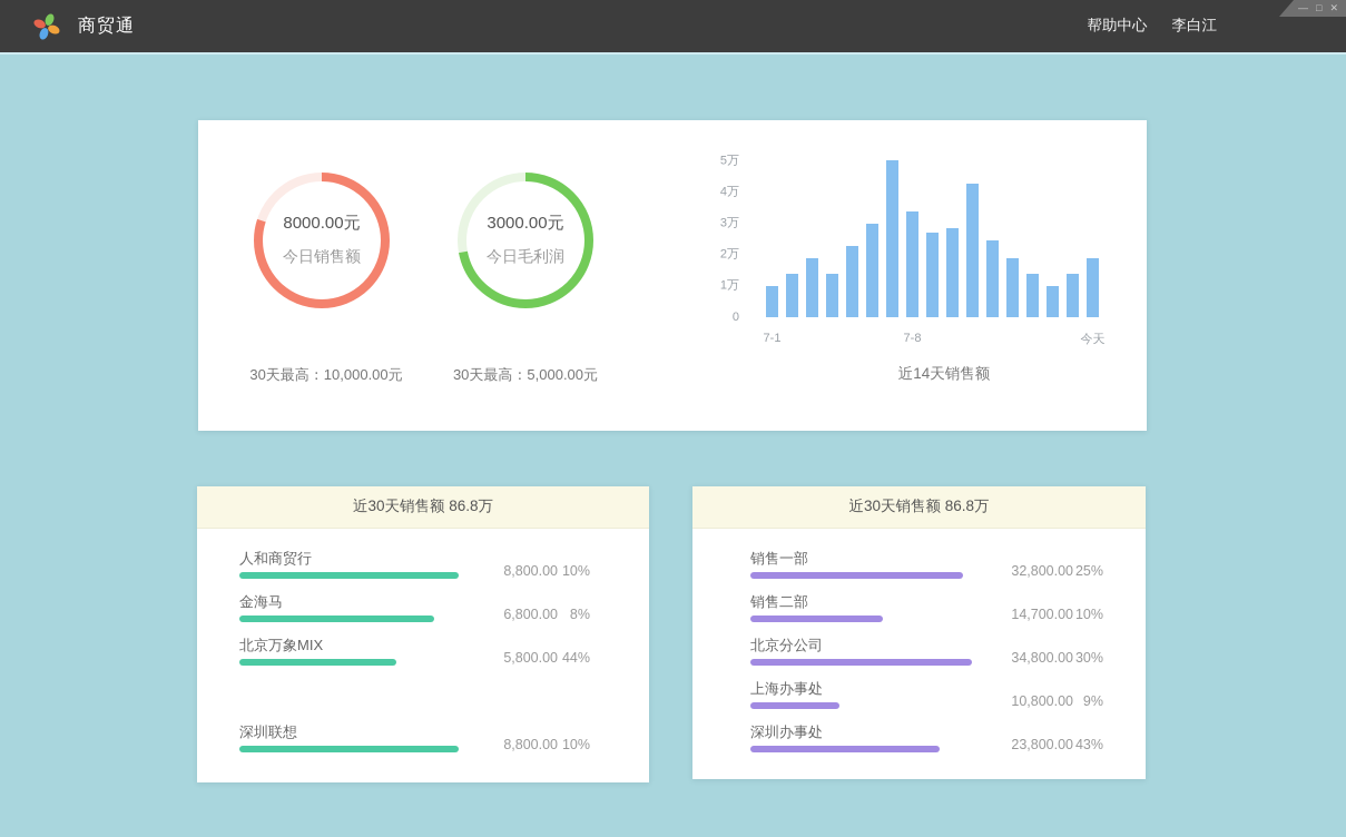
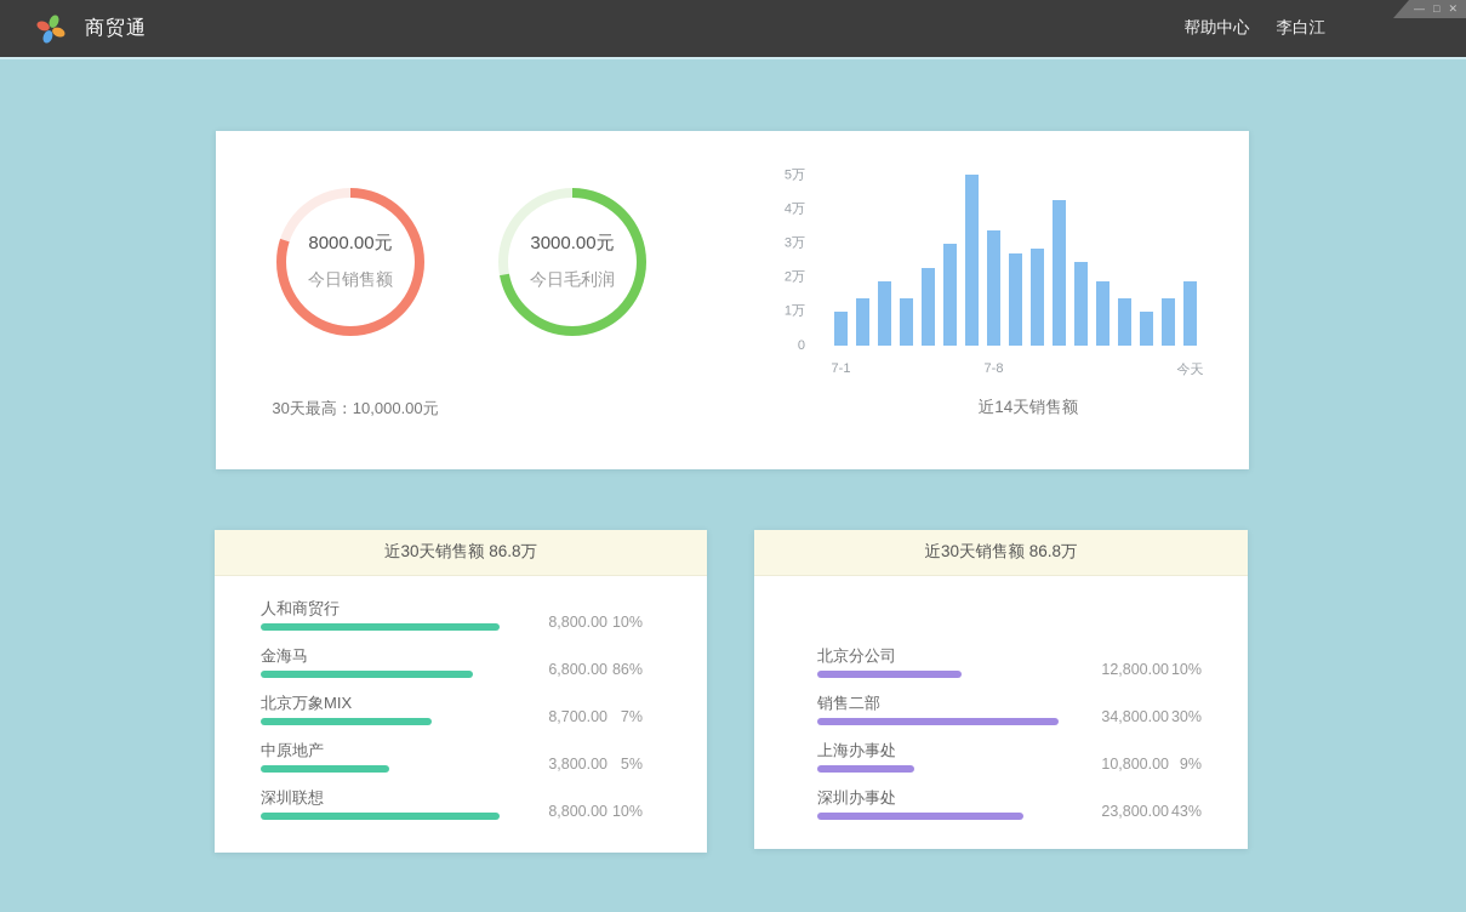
  商贸通
  帮助中心
  李白江
  —
  □
  ✕
  8000.00元
  今日销售额
  30天最高：10,000.00元
  3000.00元
  今日毛利润
- 30天最高：5,000.00元
  5万
  4万
  3万
  2万
  1万
  0
  7-1
  7-8
  今天
  近14天销售额
  近30天销售额 86.8万
  人和商贸行
  8,800.00
  10%
  金海马
  6,800.00
- 8%
+ 86%
  北京万象MIX
- 5,800.00
+ 8,700.00
- 44%
+ 7%
+ 中原地产
+ 3,800.00
+ 5%
  深圳联想
  8,800.00
  10%
  近30天销售额 86.8万
- 销售一部
- 32,800.00
- 25%
- 销售二部
+ 北京分公司
- 14,700.00
+ 12,800.00
  10%
- 北京分公司
+ 销售二部
  34,800.00
  30%
  上海办事处
  10,800.00
  9%
  深圳办事处
  23,800.00
  43%
